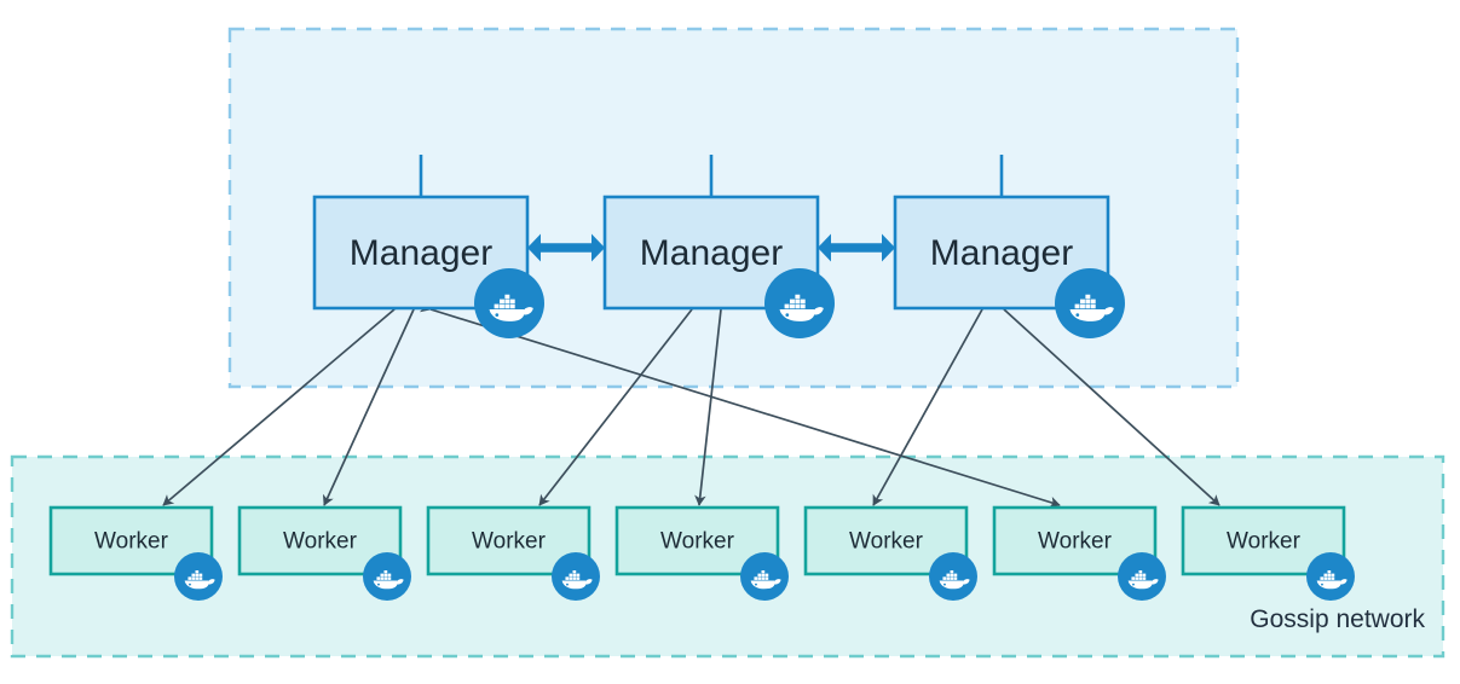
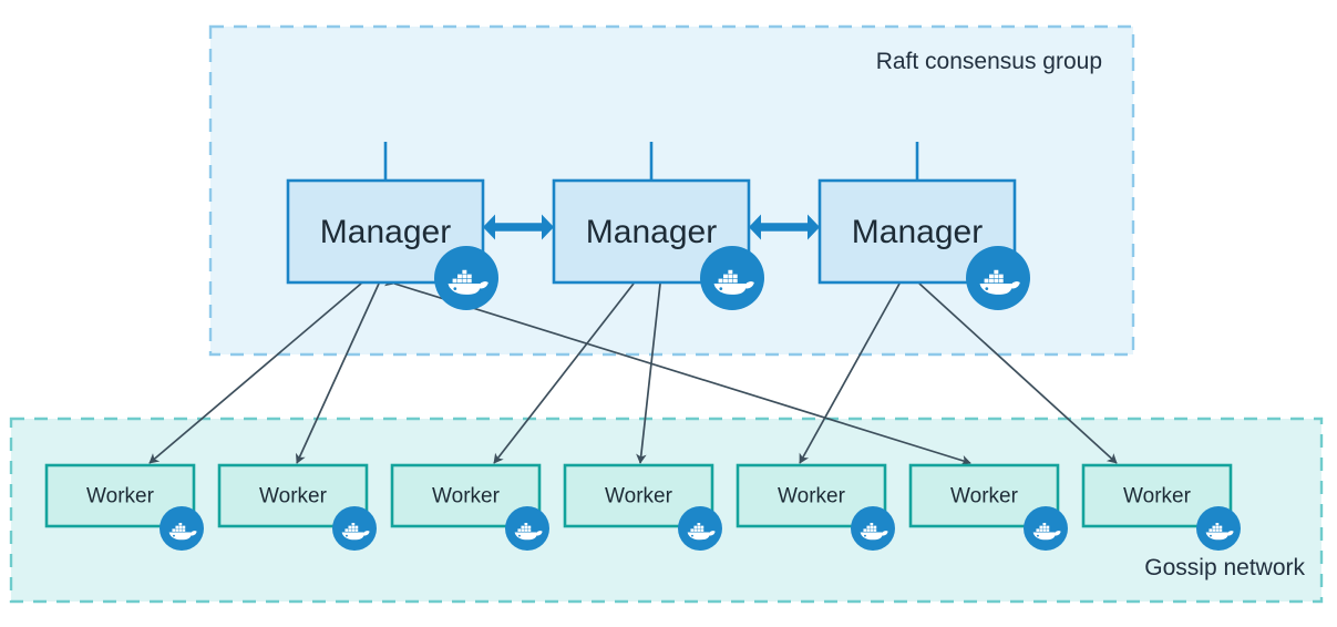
+ Raft consensus group
  Gossip network
  Manager
  Manager
  Manager
  Worker
  Worker
  Worker
  Worker
  Worker
  Worker
  Worker
